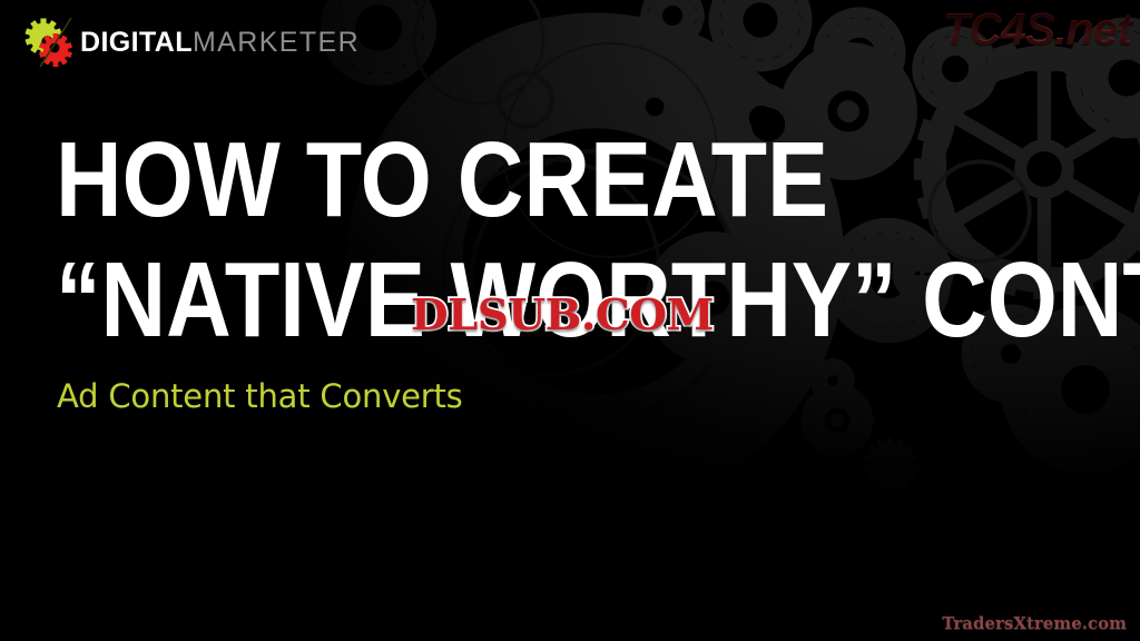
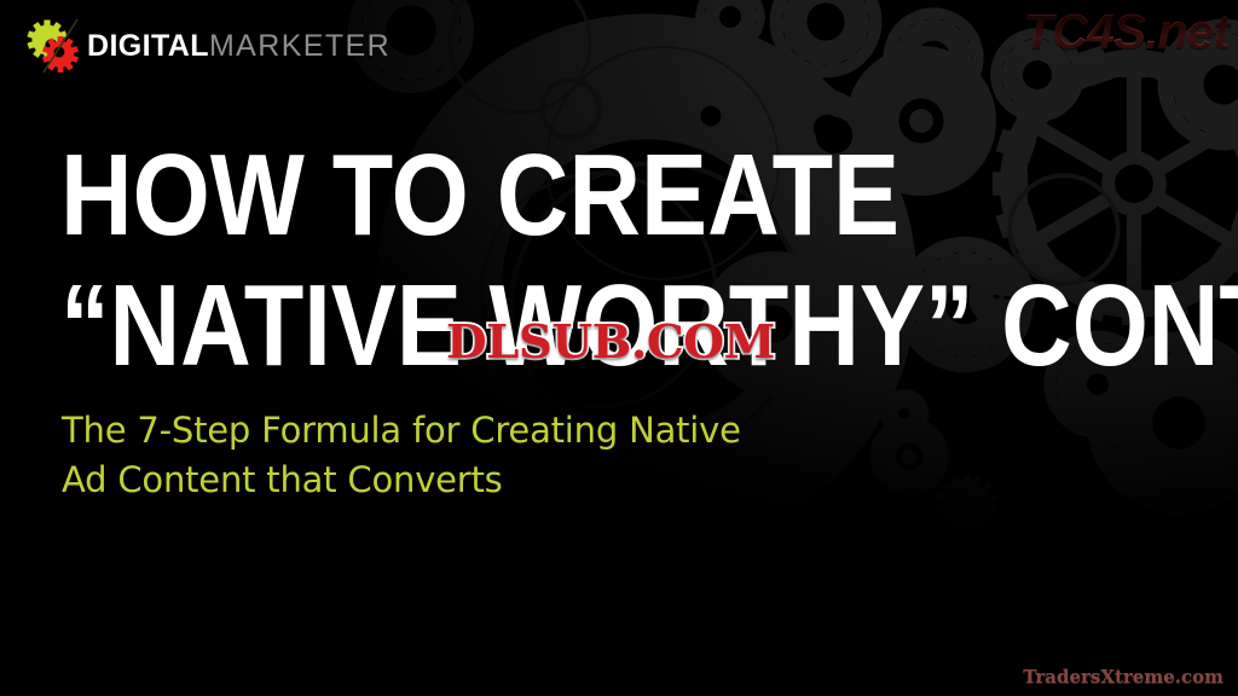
  DIGITAL
  MARKETER
  HOW TO CREATE
  “NATIVE WORTHY” CON
+ The 7-Step Formula for Creating Native
  Ad Content that Converts
  TC4S.net
  DLSUB.COM
  TradersXtreme.com
